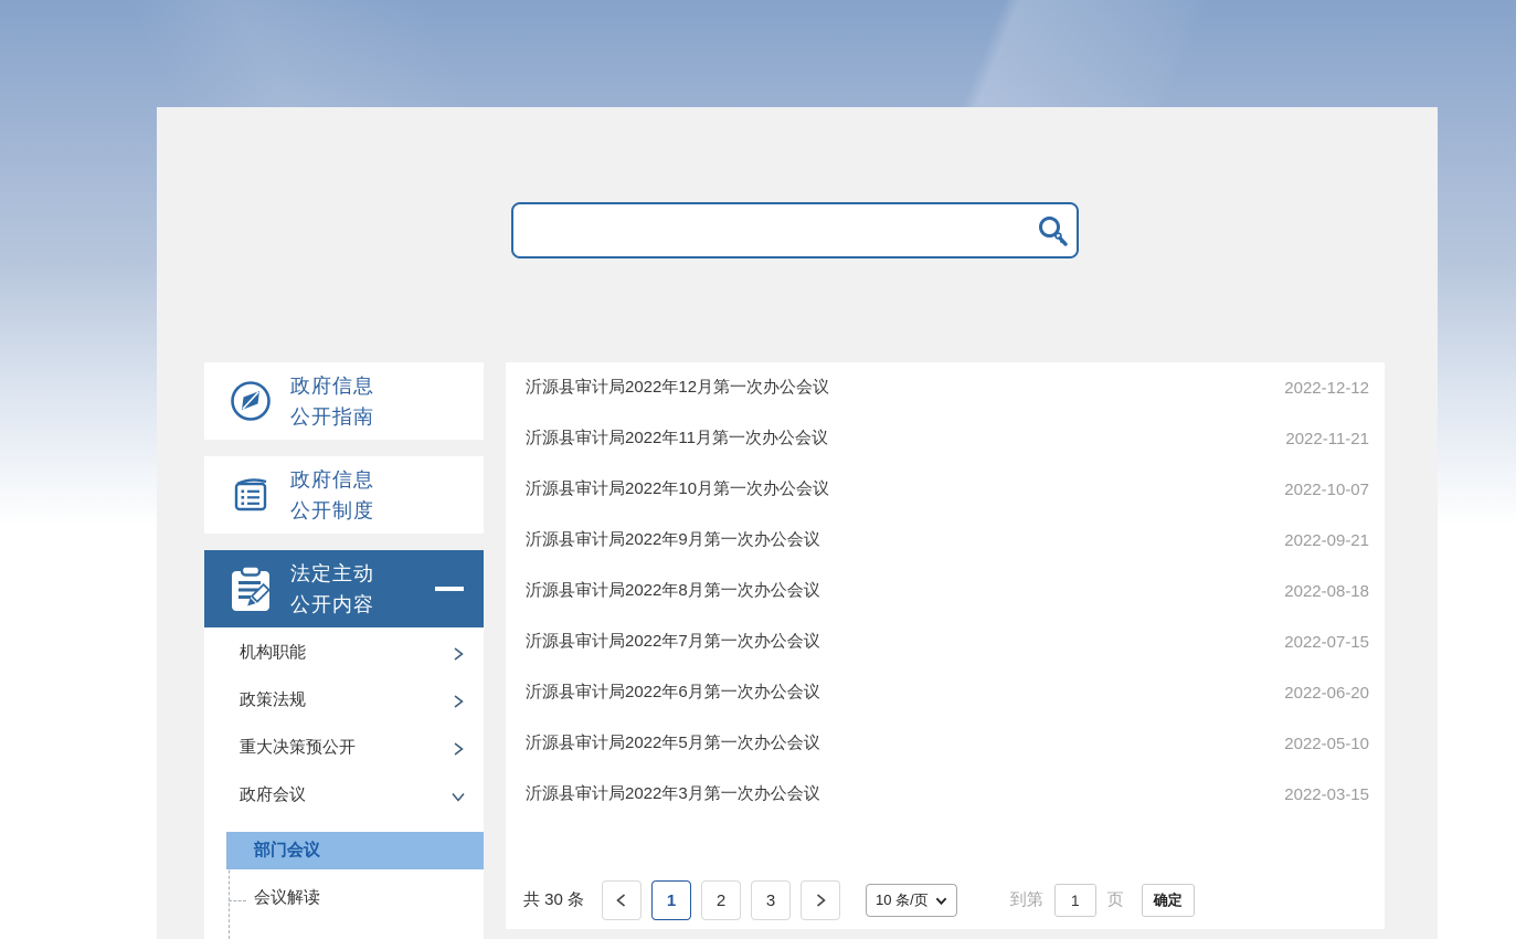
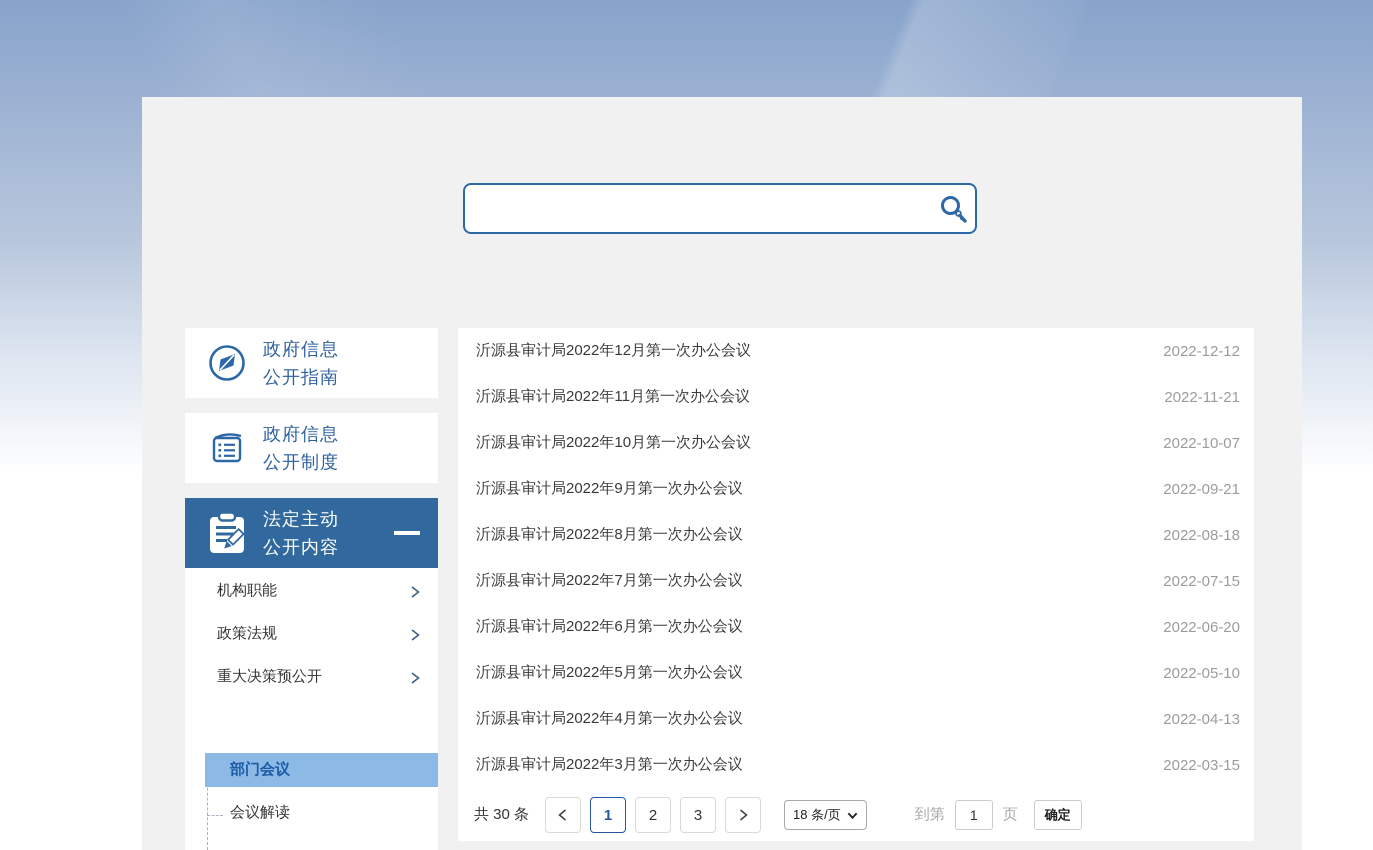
  政府信息
  公开指南
  政府信息
  公开制度
  法定主动
  公开内容
  机构职能
  政策法规
  重大决策预公开
- 政府会议
  部门会议
  会议解读
  沂源县审计局2022年12月第一次办公会议
  2022-12-12
  沂源县审计局2022年11月第一次办公会议
  2022-11-21
  沂源县审计局2022年10月第一次办公会议
  2022-10-07
  沂源县审计局2022年9月第一次办公会议
  2022-09-21
  沂源县审计局2022年8月第一次办公会议
  2022-08-18
  沂源县审计局2022年7月第一次办公会议
  2022-07-15
  沂源县审计局2022年6月第一次办公会议
  2022-06-20
  沂源县审计局2022年5月第一次办公会议
  2022-05-10
+ 沂源县审计局2022年4月第一次办公会议
+ 2022-04-13
  沂源县审计局2022年3月第一次办公会议
  2022-03-15
  共 30 条
  1
  2
  3
- 10 条/页
+ 18 条/页
  到第
  1
  页
  确定
